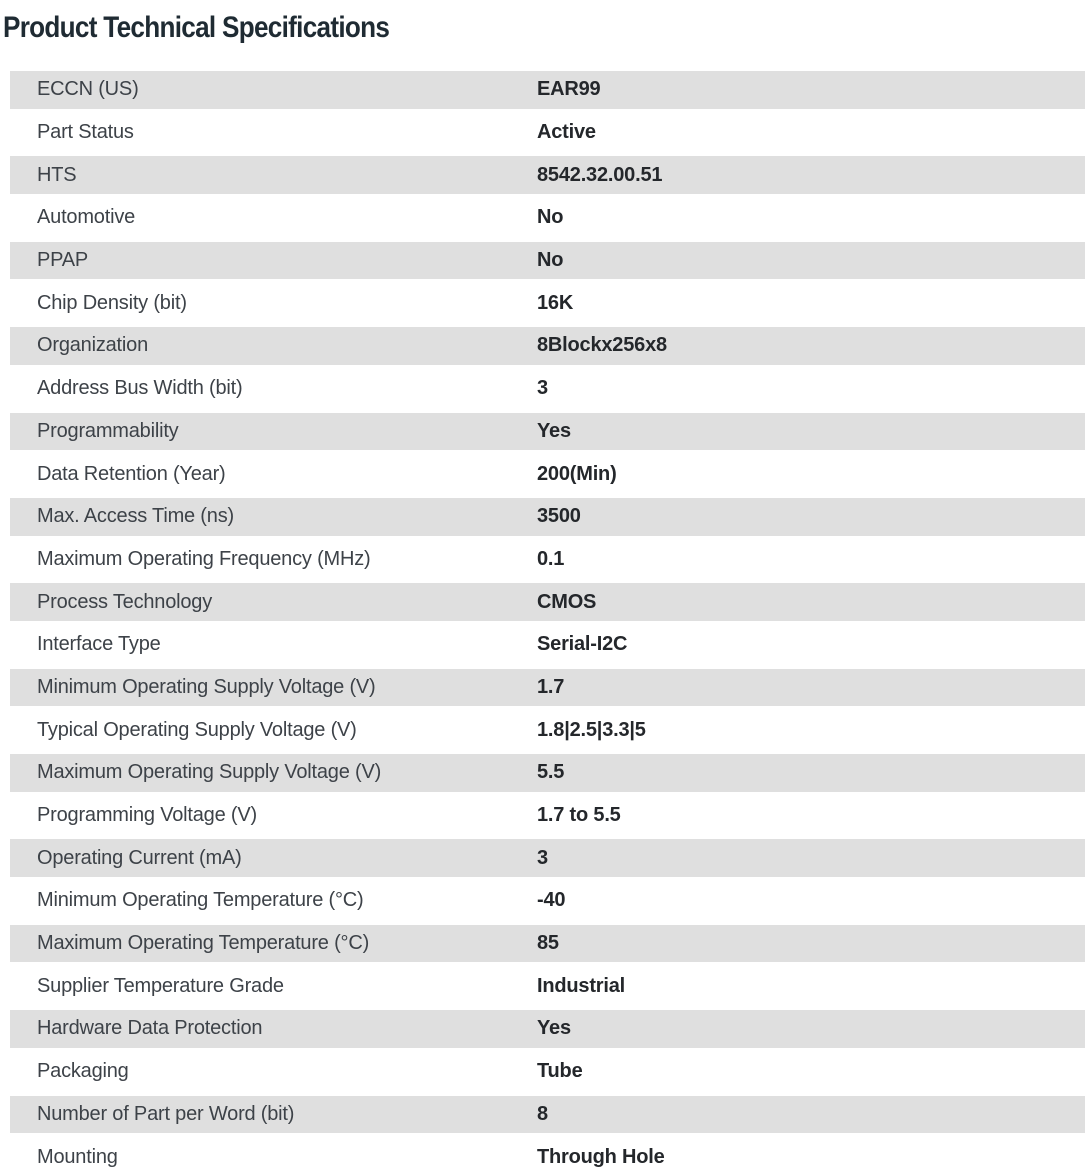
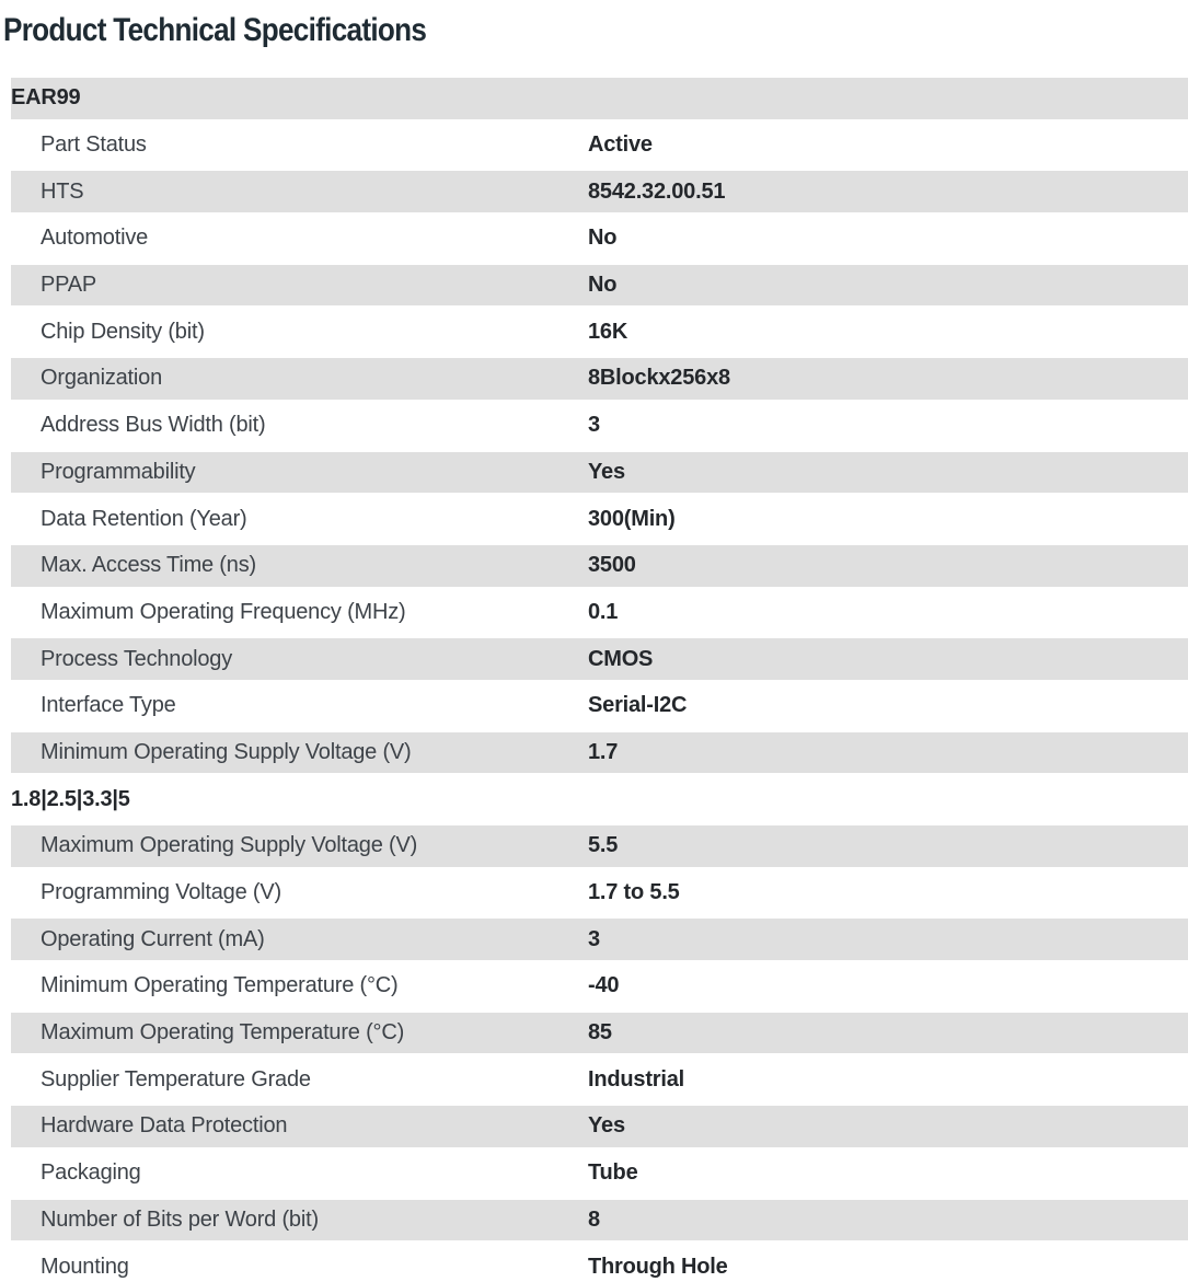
  Product Technical Specifications
- ECCN (US)
  EAR99
  Part Status
  Active
  HTS
  8542.32.00.51
  Automotive
  No
  PPAP
  No
  Chip Density (bit)
  16K
  Organization
  8Blockx256x8
  Address Bus Width (bit)
  3
  Programmability
  Yes
  Data Retention (Year)
- 200(Min)
+ 300(Min)
  Max. Access Time (ns)
  3500
  Maximum Operating Frequency (MHz)
  0.1
  Process Technology
  CMOS
  Interface Type
  Serial-I2C
  Minimum Operating Supply Voltage (V)
  1.7
- Typical Operating Supply Voltage (V)
  1.8|2.5|3.3|5
  Maximum Operating Supply Voltage (V)
  5.5
  Programming Voltage (V)
  1.7 to 5.5
  Operating Current (mA)
  3
  Minimum Operating Temperature (°C)
  -40
  Maximum Operating Temperature (°C)
  85
  Supplier Temperature Grade
  Industrial
  Hardware Data Protection
  Yes
  Packaging
  Tube
- Number of Part per Word (bit)
+ Number of Bits per Word (bit)
  8
  Mounting
  Through Hole
